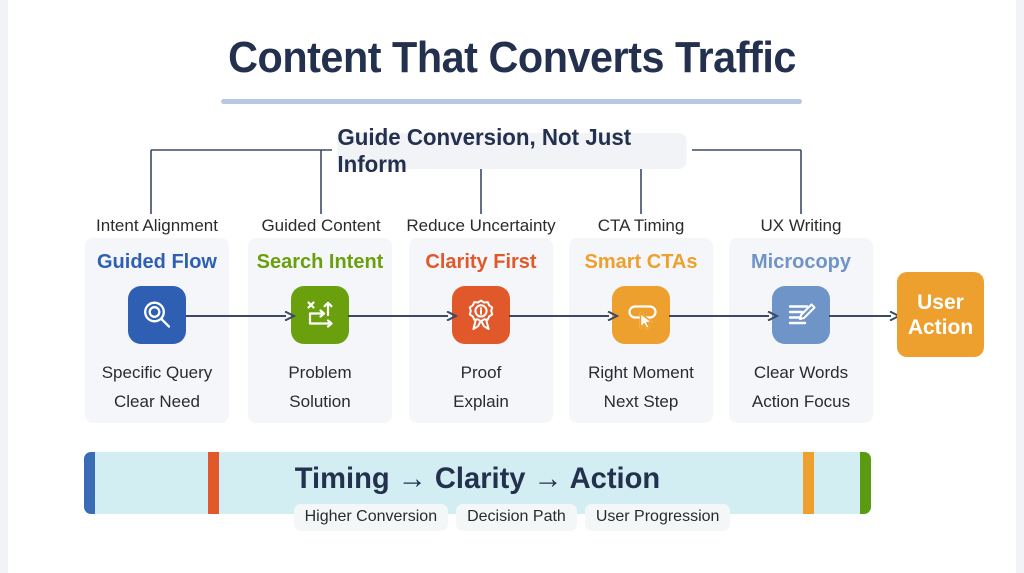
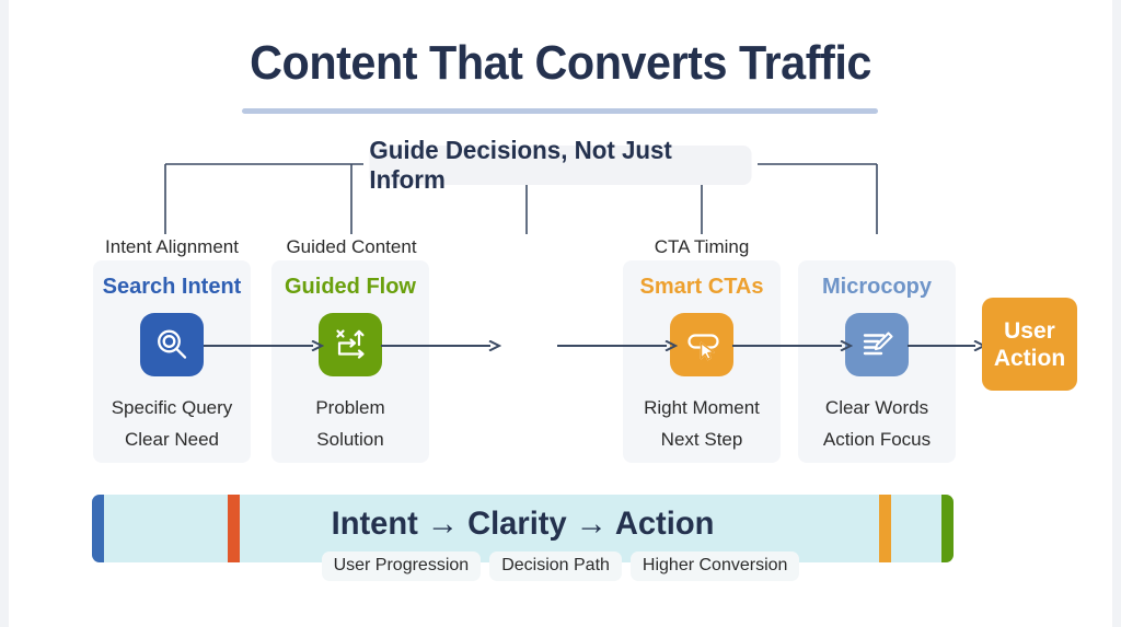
  Content That Converts Traffic
- Guide Conversion, Not Just Inform
+ Guide Decisions, Not Just Inform
  Intent Alignment
  Guided Content
- Reduce Uncertainty
  CTA Timing
- UX Writing
- Guided Flow
+ Search Intent
  Specific Query
  Clear Need
- Search Intent
+ Guided Flow
  Problem
  Solution
- Clarity First
- Proof
- Explain
  Smart CTAs
  Right Moment
  Next Step
  Microcopy
  Clear Words
  Action Focus
  User
  Action
- Timing → Clarity → Action
+ Intent → Clarity → Action
- Higher Conversion
+ User Progression
  Decision Path
- User Progression
+ Higher Conversion
